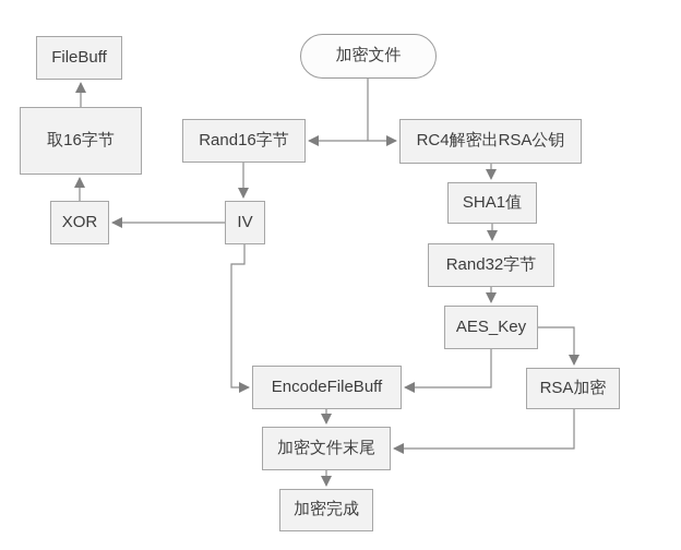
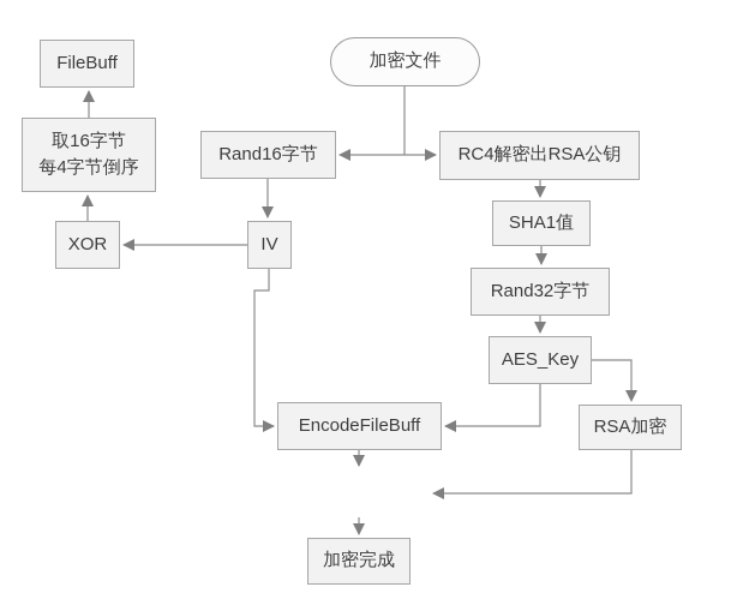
  加密文件
  FileBuff
  取16字节
+ 每4字节倒序
  XOR
  Rand16字节
  IV
  RC4解密出RSA公钥
  SHA1值
  Rand32字节
  AES_Key
  RSA加密
  EncodeFileBuff
- 加密文件末尾
  加密完成
